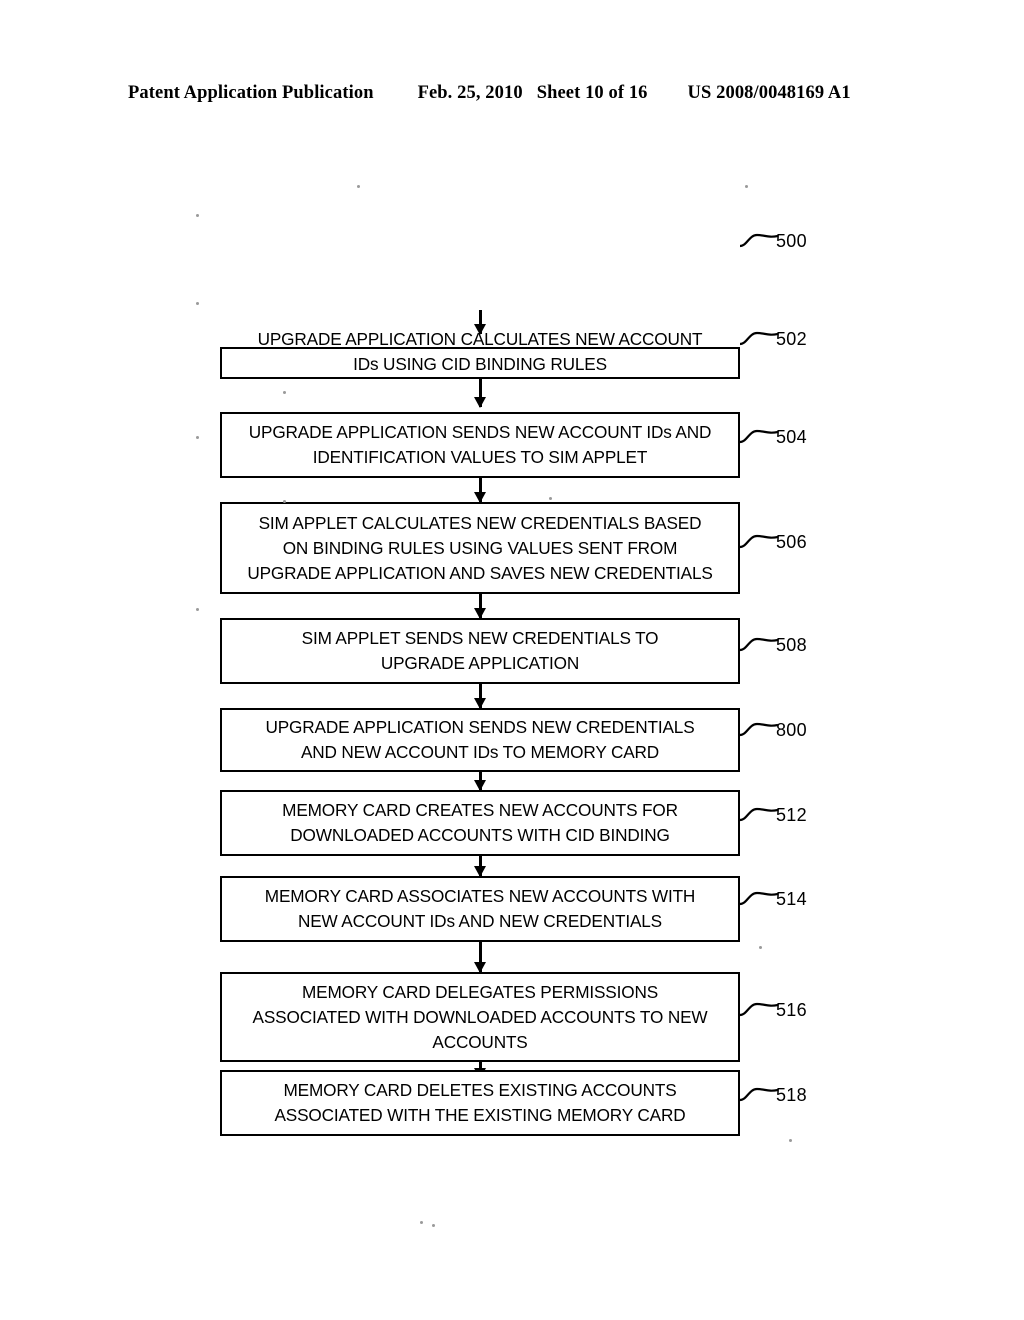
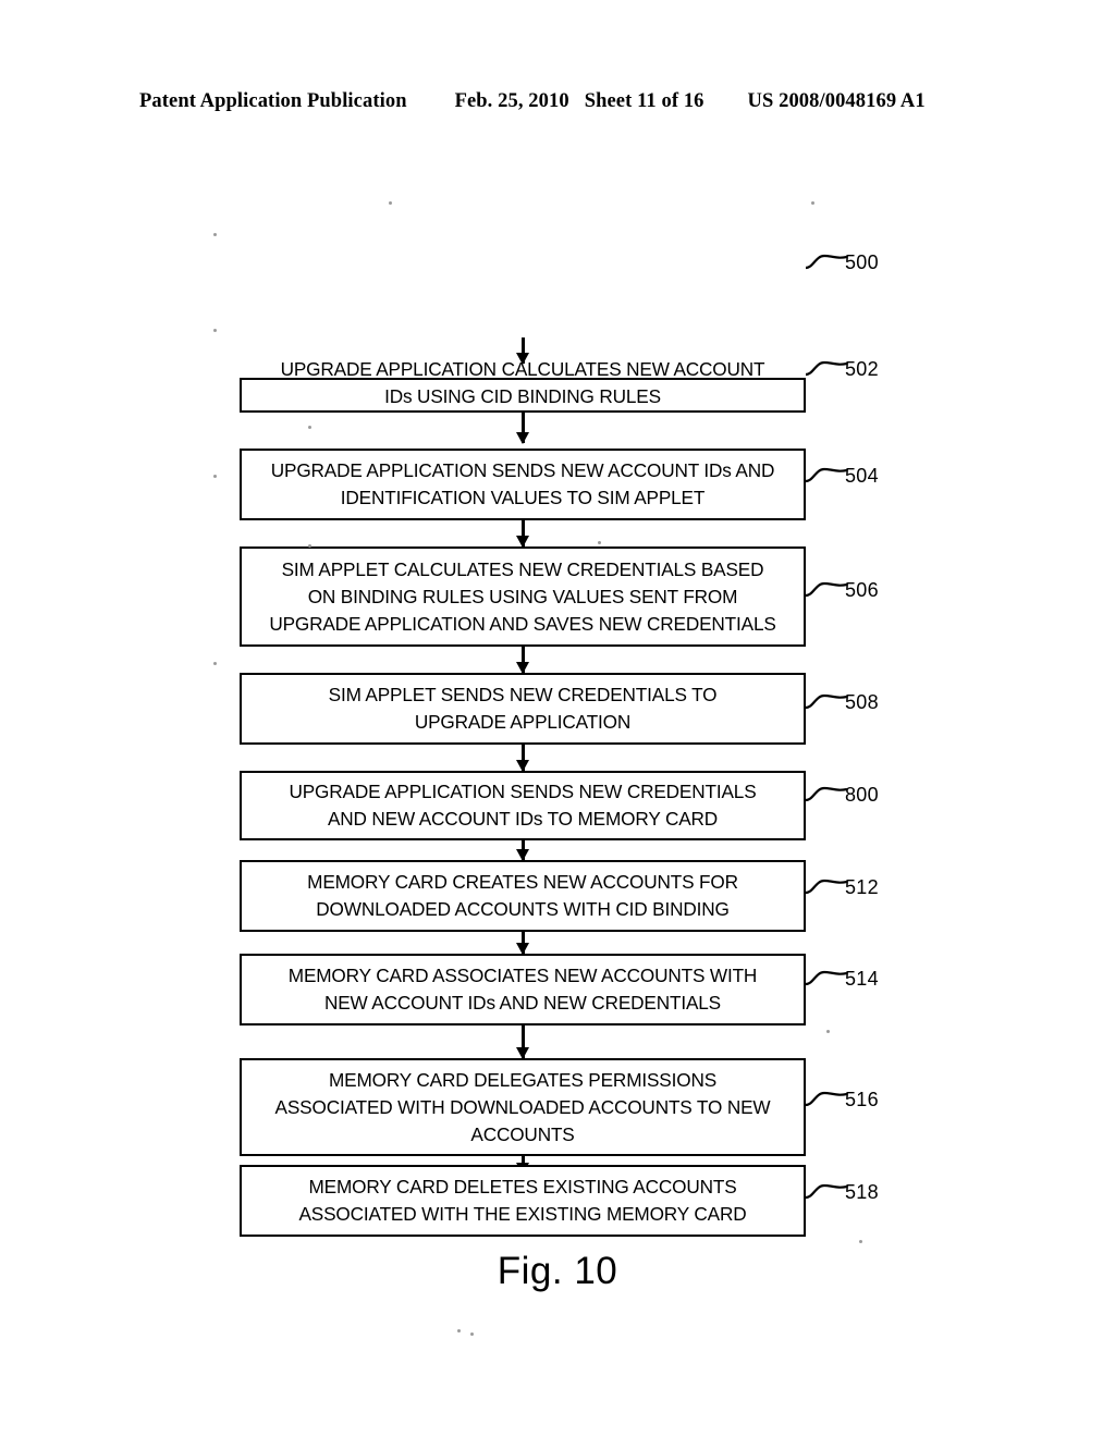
  Patent Application Publication
  Feb. 25, 2010
- Sheet 10 of 16
+ Sheet 11 of 16
  US 2008/0048169 A1
  500
  UPGRADE APPLICATION CALCULATES NEW ACCOUNT
  IDs USING CID BINDING RULES
  502
  UPGRADE APPLICATION SENDS NEW ACCOUNT IDs AND
  IDENTIFICATION VALUES TO SIM APPLET
  504
  SIM APPLET CALCULATES NEW CREDENTIALS BASED
  ON BINDING RULES USING VALUES SENT FROM
  UPGRADE APPLICATION AND SAVES NEW CREDENTIALS
  506
  SIM APPLET SENDS NEW CREDENTIALS TO
  UPGRADE APPLICATION
  508
  UPGRADE APPLICATION SENDS NEW CREDENTIALS
  AND NEW ACCOUNT IDs TO MEMORY CARD
  800
  MEMORY CARD CREATES NEW ACCOUNTS FOR
  DOWNLOADED ACCOUNTS WITH CID BINDING
  512
  MEMORY CARD ASSOCIATES NEW ACCOUNTS WITH
  NEW ACCOUNT IDs AND NEW CREDENTIALS
  514
  MEMORY CARD DELEGATES PERMISSIONS
  ASSOCIATED WITH DOWNLOADED ACCOUNTS TO NEW
  ACCOUNTS
  516
  MEMORY CARD DELETES EXISTING ACCOUNTS
  ASSOCIATED WITH THE EXISTING MEMORY CARD
  518
+ Fig. 10
